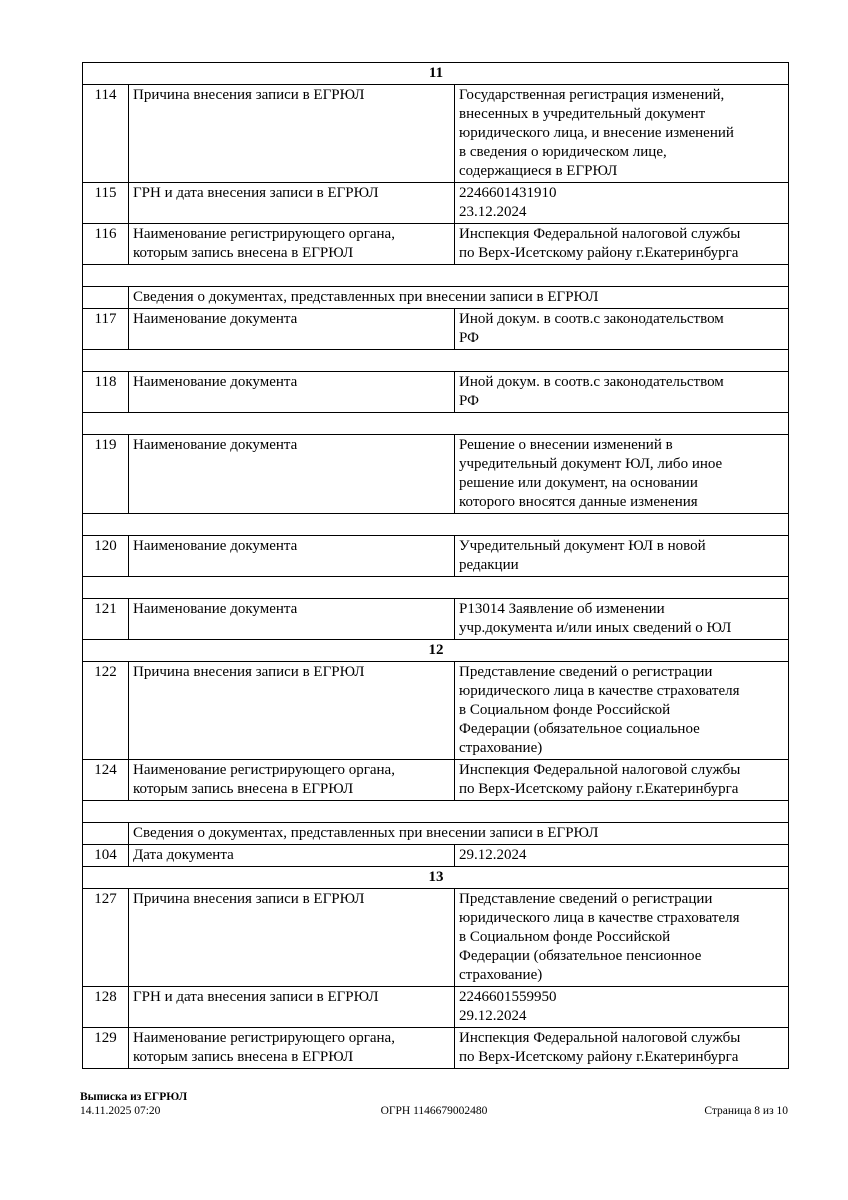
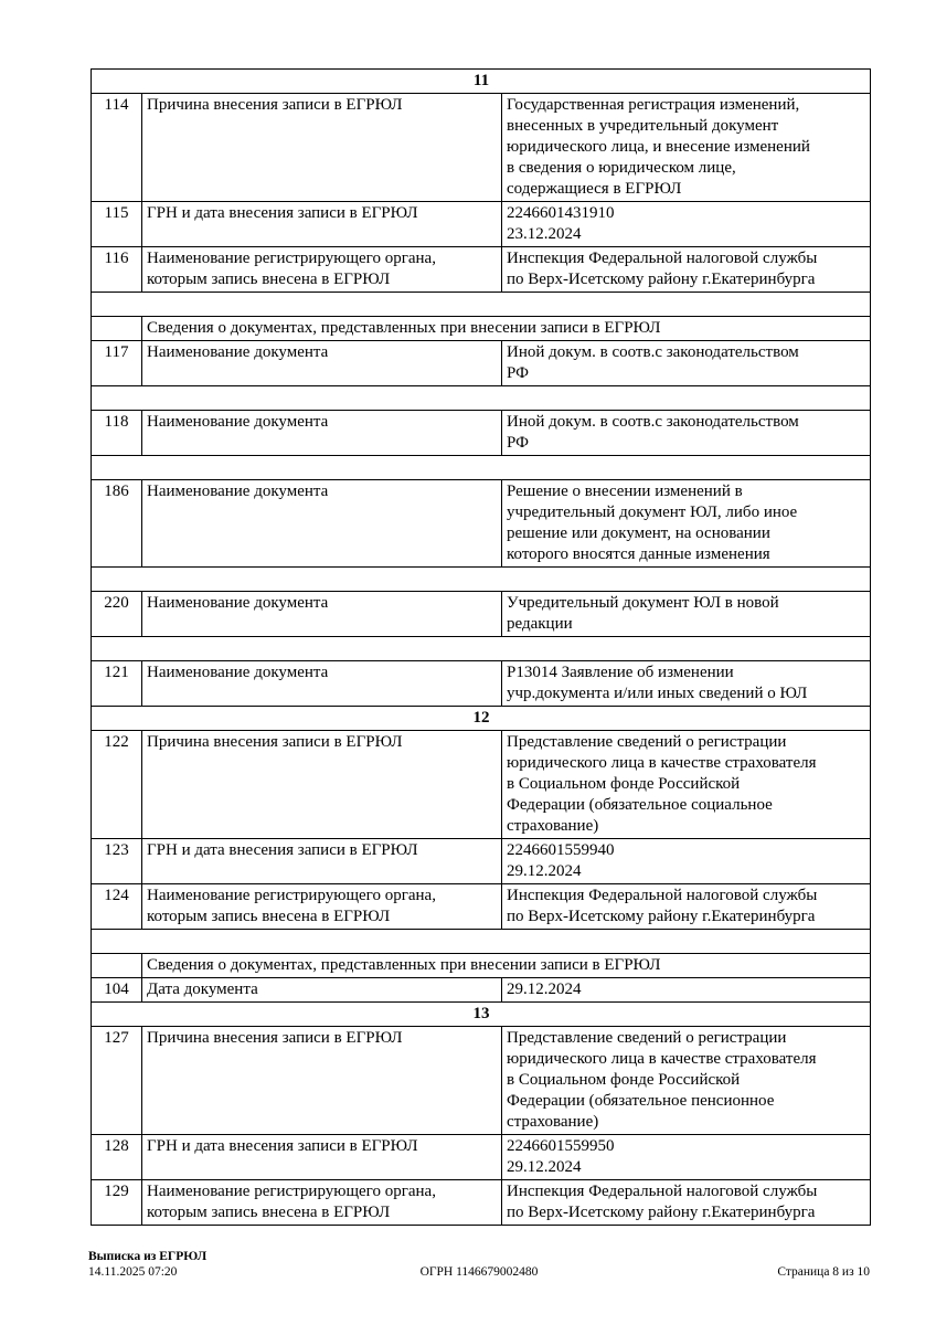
  11
  114	Причина внесения записи в ЕГРЮЛ	Государственная регистрация изменений, внесенных в учредительный документ юридического лица, и внесение изменений в сведения о юридическом лице, содержащиеся в ЕГРЮЛ
  115	ГРН и дата внесения записи в ЕГРЮЛ	2246601431910 23.12.2024
  116	Наименование регистрирующего органа, которым запись внесена в ЕГРЮЛ	Инспекция Федеральной налоговой службы по Верх-Исетскому району г.Екатеринбурга
  	Сведения о документах, представленных при внесении записи в ЕГРЮЛ
  117	Наименование документа	Иной докум. в соотв.с законодательством РФ
  118	Наименование документа	Иной докум. в соотв.с законодательством РФ
- 119	Наименование документа	Решение о внесении изменений в учредительный документ ЮЛ, либо иное решение или документ, на основании которого вносятся данные изменения
+ 186	Наименование документа	Решение о внесении изменений в учредительный документ ЮЛ, либо иное решение или документ, на основании которого вносятся данные изменения
- 120	Наименование документа	Учредительный документ ЮЛ в новой редакции
+ 220	Наименование документа	Учредительный документ ЮЛ в новой редакции
  121	Наименование документа	Р13014 Заявление об изменении учр.документа и/или иных сведений о ЮЛ
  12
  122	Причина внесения записи в ЕГРЮЛ	Представление сведений о регистрации юридического лица в качестве страхователя в Социальном фонде Российской Федерации (обязательное социальное страхование)
+ 123	ГРН и дата внесения записи в ЕГРЮЛ	2246601559940 29.12.2024
  124	Наименование регистрирующего органа, которым запись внесена в ЕГРЮЛ	Инспекция Федеральной налоговой службы по Верх-Исетскому району г.Екатеринбурга
  	Сведения о документах, представленных при внесении записи в ЕГРЮЛ
  104	Дата документа	29.12.2024
  13
  127	Причина внесения записи в ЕГРЮЛ	Представление сведений о регистрации юридического лица в качестве страхователя в Социальном фонде Российской Федерации (обязательное пенсионное страхование)
  128	ГРН и дата внесения записи в ЕГРЮЛ	2246601559950 29.12.2024
  129	Наименование регистрирующего органа, которым запись внесена в ЕГРЮЛ	Инспекция Федеральной налоговой службы по Верх-Исетскому району г.Екатеринбурга
  Выписка из ЕГРЮЛ
  14.11.2025 07:20
  ОГРН 1146679002480
  Страница 8 из 10
